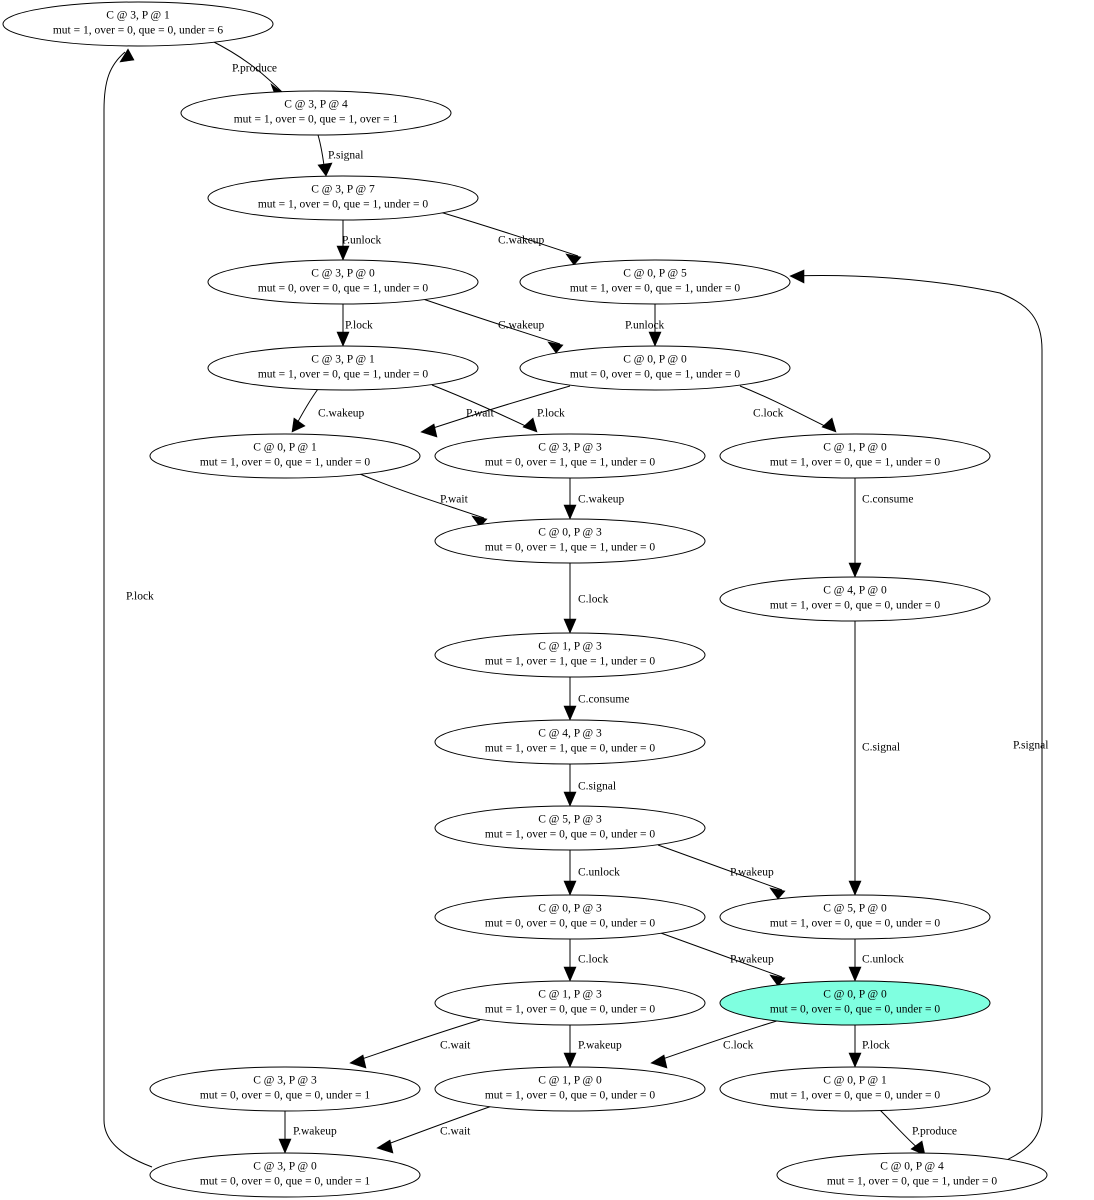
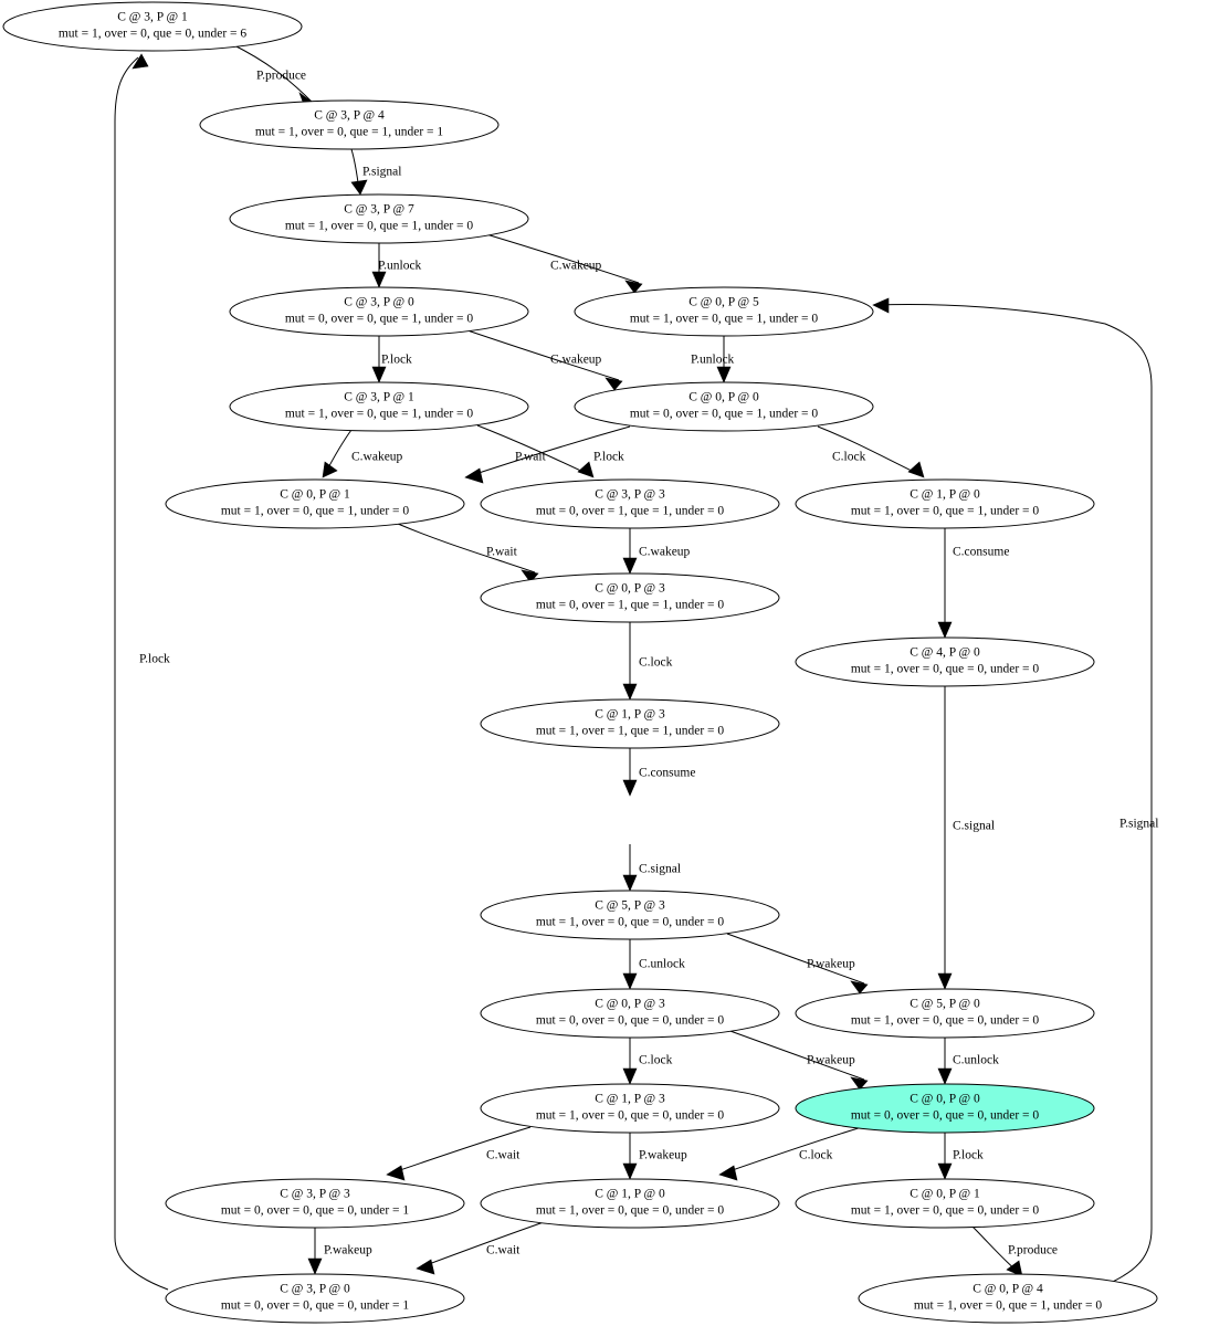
  P.produce
  P.signal
  P.unlock
  C.wakeup
  P.lock
  C.wakeup
  P.unlock
  C.wakeup
  P.lock
  P.wait
  C.lock
  P.wait
  C.wakeup
  C.consume
  C.lock
  C.signal
  C.consume
  C.signal
  C.unlock
  P.wakeup
  C.lock
  P.wakeup
  C.unlock
  C.wait
  P.wakeup
  C.lock
  P.lock
  P.wakeup
  C.wait
  P.produce
  P.lock
  P.signal
  C @ 3, P @ 1
  mut = 1, over = 0, que = 0, under = 6
  C @ 3, P @ 4
- mut = 1, over = 0, que = 1, over = 1
+ mut = 1, over = 0, que = 1, under = 1
  C @ 3, P @ 7
  mut = 1, over = 0, que = 1, under = 0
  C @ 3, P @ 0
  mut = 0, over = 0, que = 1, under = 0
  C @ 0, P @ 5
  mut = 1, over = 0, que = 1, under = 0
  C @ 3, P @ 1
  mut = 1, over = 0, que = 1, under = 0
  C @ 0, P @ 0
  mut = 0, over = 0, que = 1, under = 0
  C @ 0, P @ 1
  mut = 1, over = 0, que = 1, under = 0
  C @ 3, P @ 3
  mut = 0, over = 1, que = 1, under = 0
  C @ 1, P @ 0
  mut = 1, over = 0, que = 1, under = 0
  C @ 0, P @ 3
  mut = 0, over = 1, que = 1, under = 0
  C @ 4, P @ 0
  mut = 1, over = 0, que = 0, under = 0
  C @ 1, P @ 3
  mut = 1, over = 1, que = 1, under = 0
- C @ 4, P @ 3
- mut = 1, over = 1, que = 0, under = 0
  C @ 5, P @ 3
  mut = 1, over = 0, que = 0, under = 0
  C @ 0, P @ 3
  mut = 0, over = 0, que = 0, under = 0
  C @ 5, P @ 0
  mut = 1, over = 0, que = 0, under = 0
  C @ 1, P @ 3
  mut = 1, over = 0, que = 0, under = 0
  C @ 0, P @ 0
  mut = 0, over = 0, que = 0, under = 0
  C @ 3, P @ 3
  mut = 0, over = 0, que = 0, under = 1
  C @ 1, P @ 0
  mut = 1, over = 0, que = 0, under = 0
  C @ 0, P @ 1
  mut = 1, over = 0, que = 0, under = 0
  C @ 3, P @ 0
  mut = 0, over = 0, que = 0, under = 1
  C @ 0, P @ 4
  mut = 1, over = 0, que = 1, under = 0
